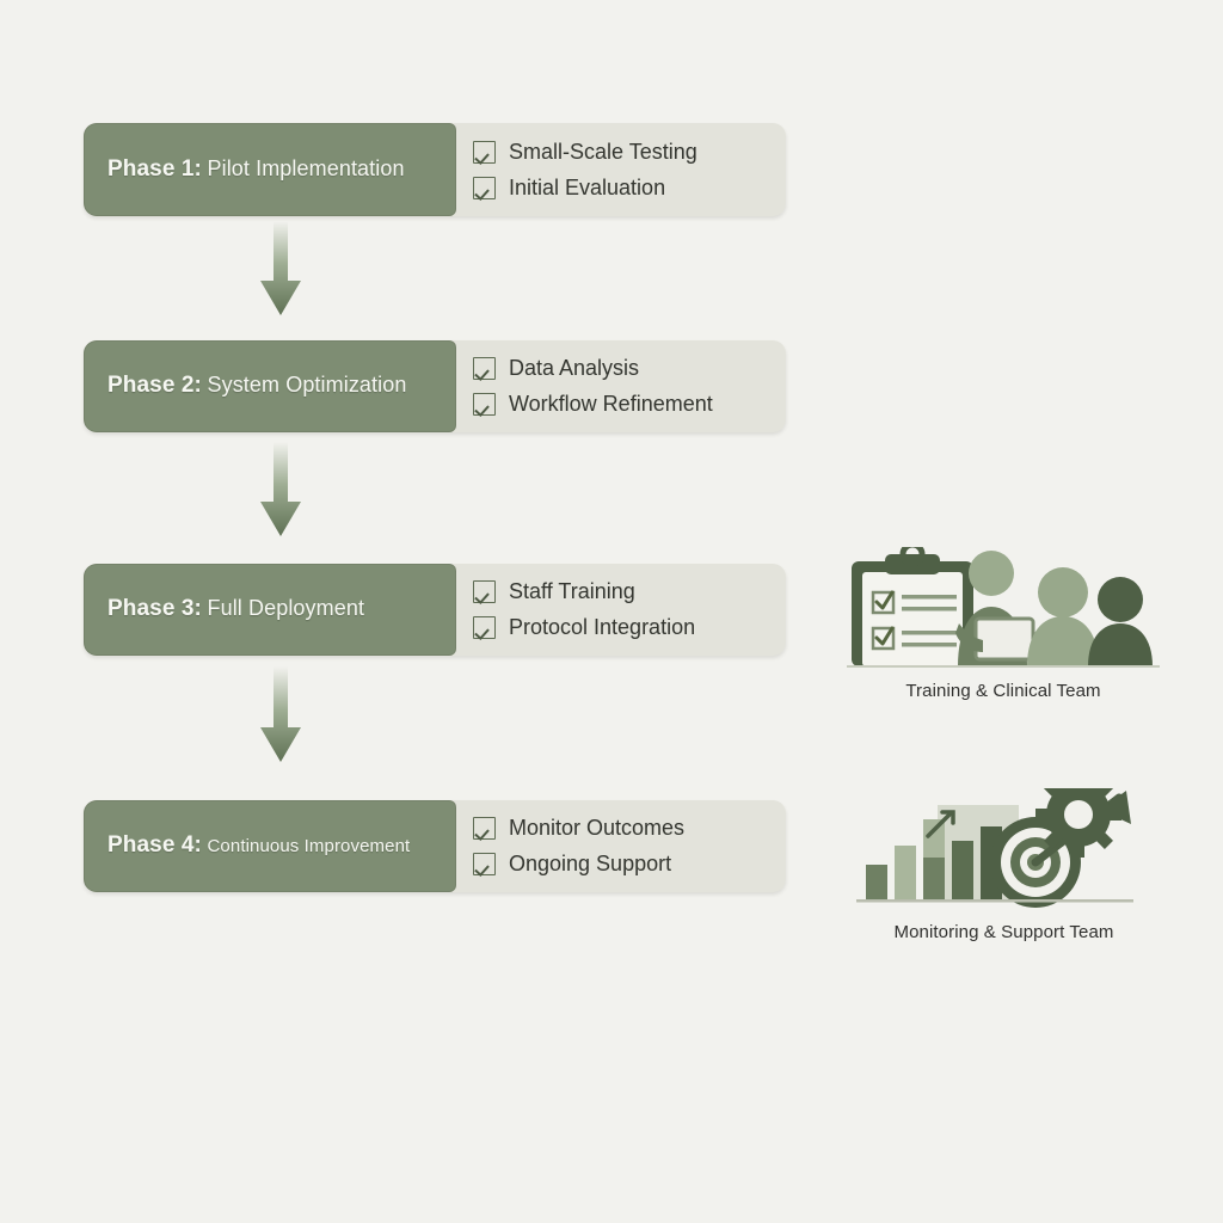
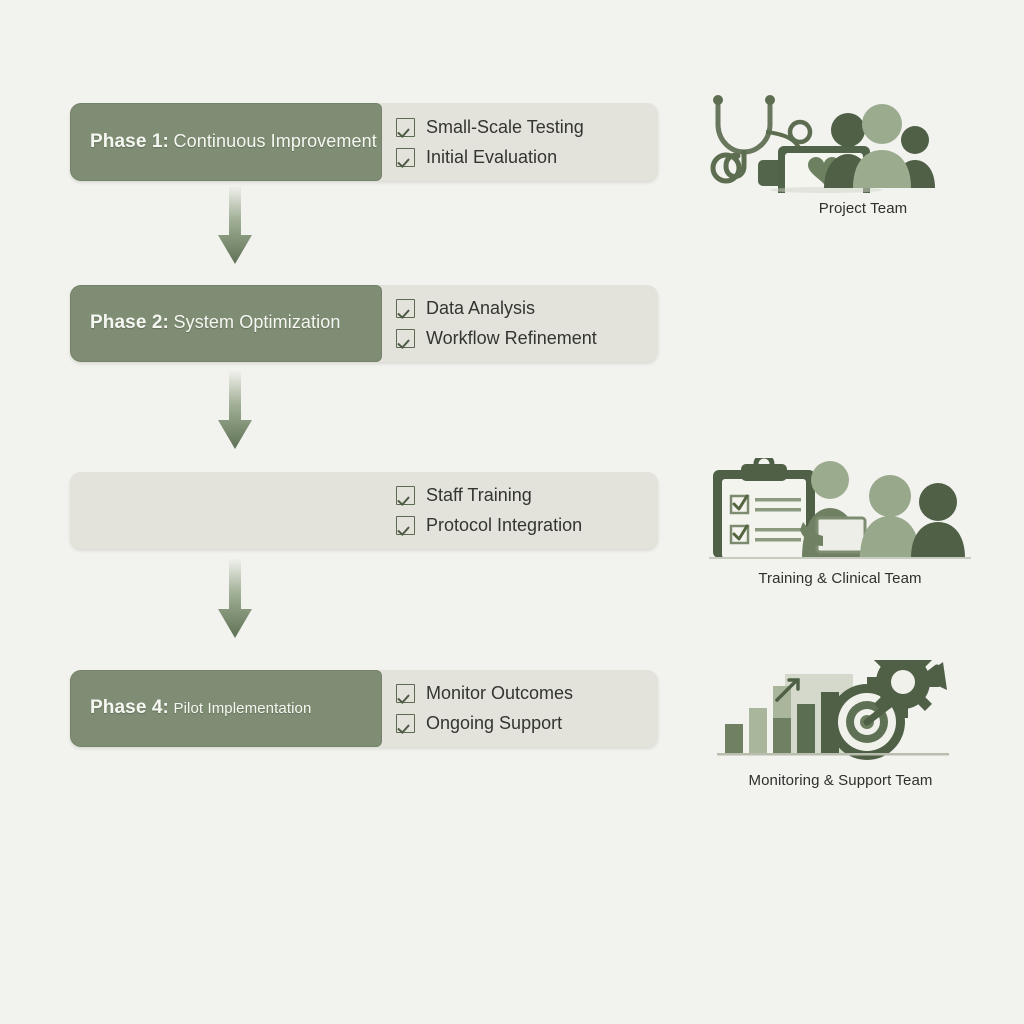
- Phase 1: Pilot Implementation
+ Phase 1: Continuous Improvement
  Small-Scale Testing
  Initial Evaluation
  Phase 2: System Optimization
  Data Analysis
  Workflow Refinement
- Phase 3: Full Deployment
  Staff Training
  Protocol Integration
- Phase 4: Continuous Improvement
+ Phase 4: Pilot Implementation
  Monitor Outcomes
  Ongoing Support
+ Project Team
  Training & Clinical Team
  Monitoring & Support Team
